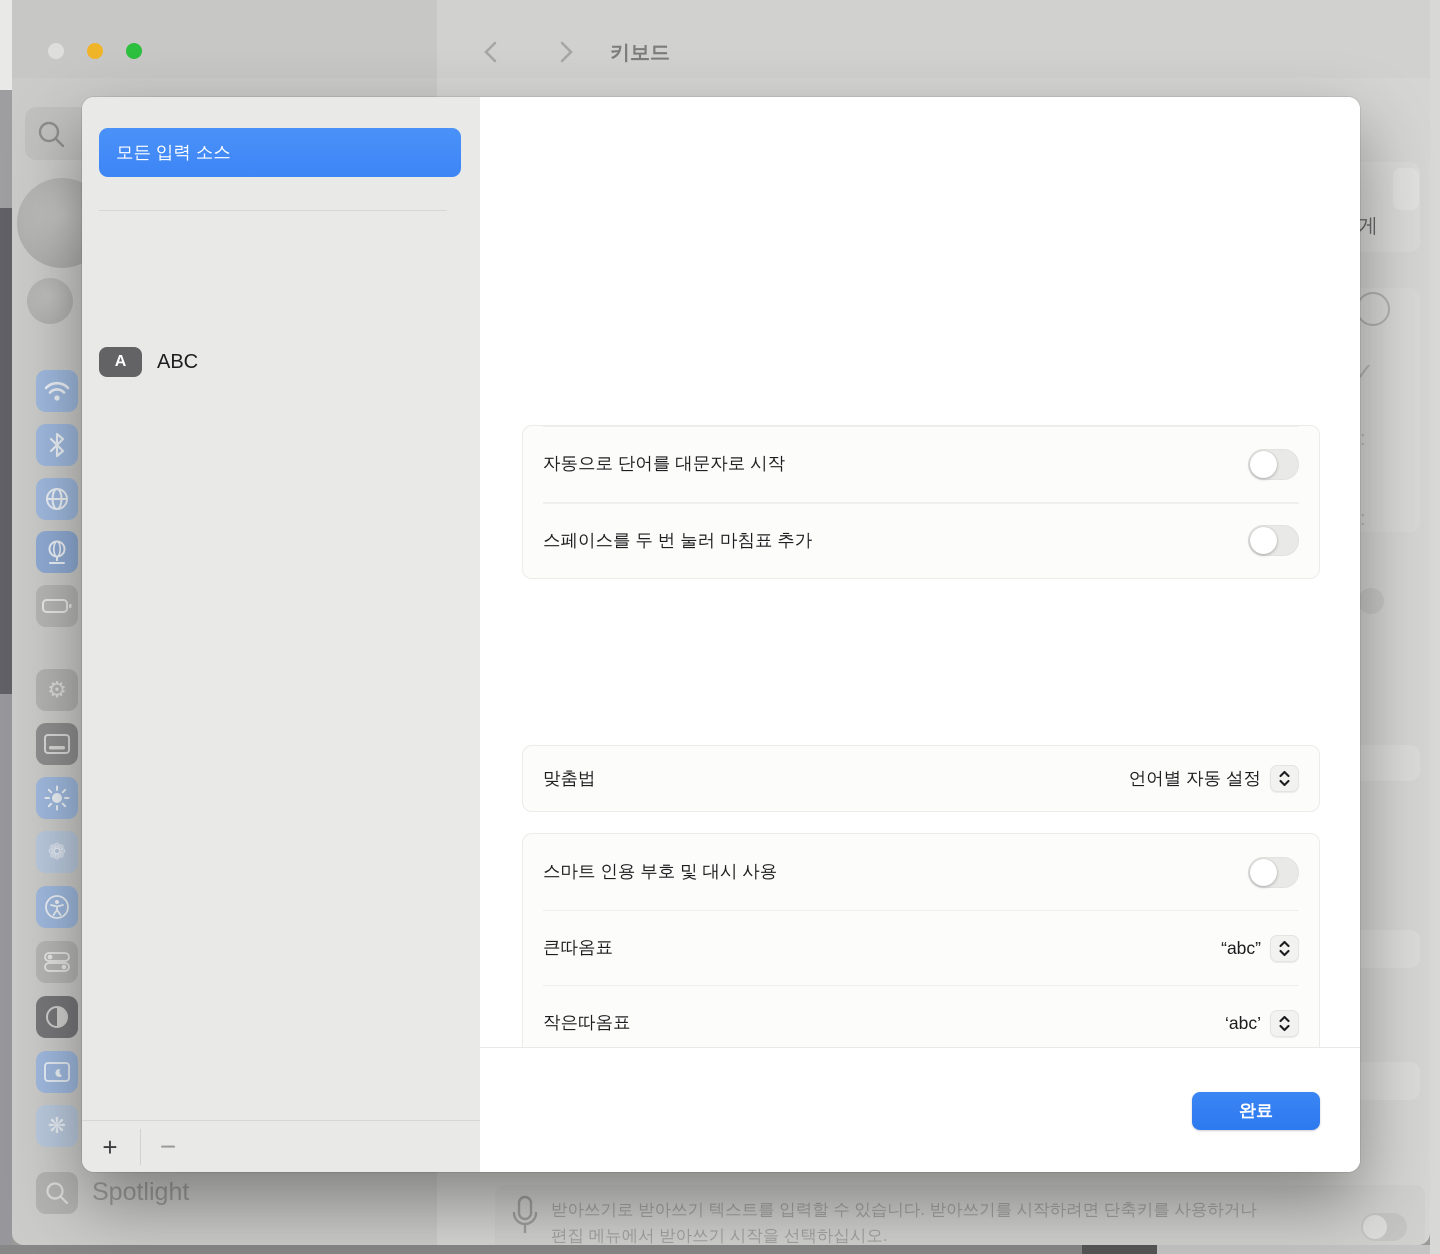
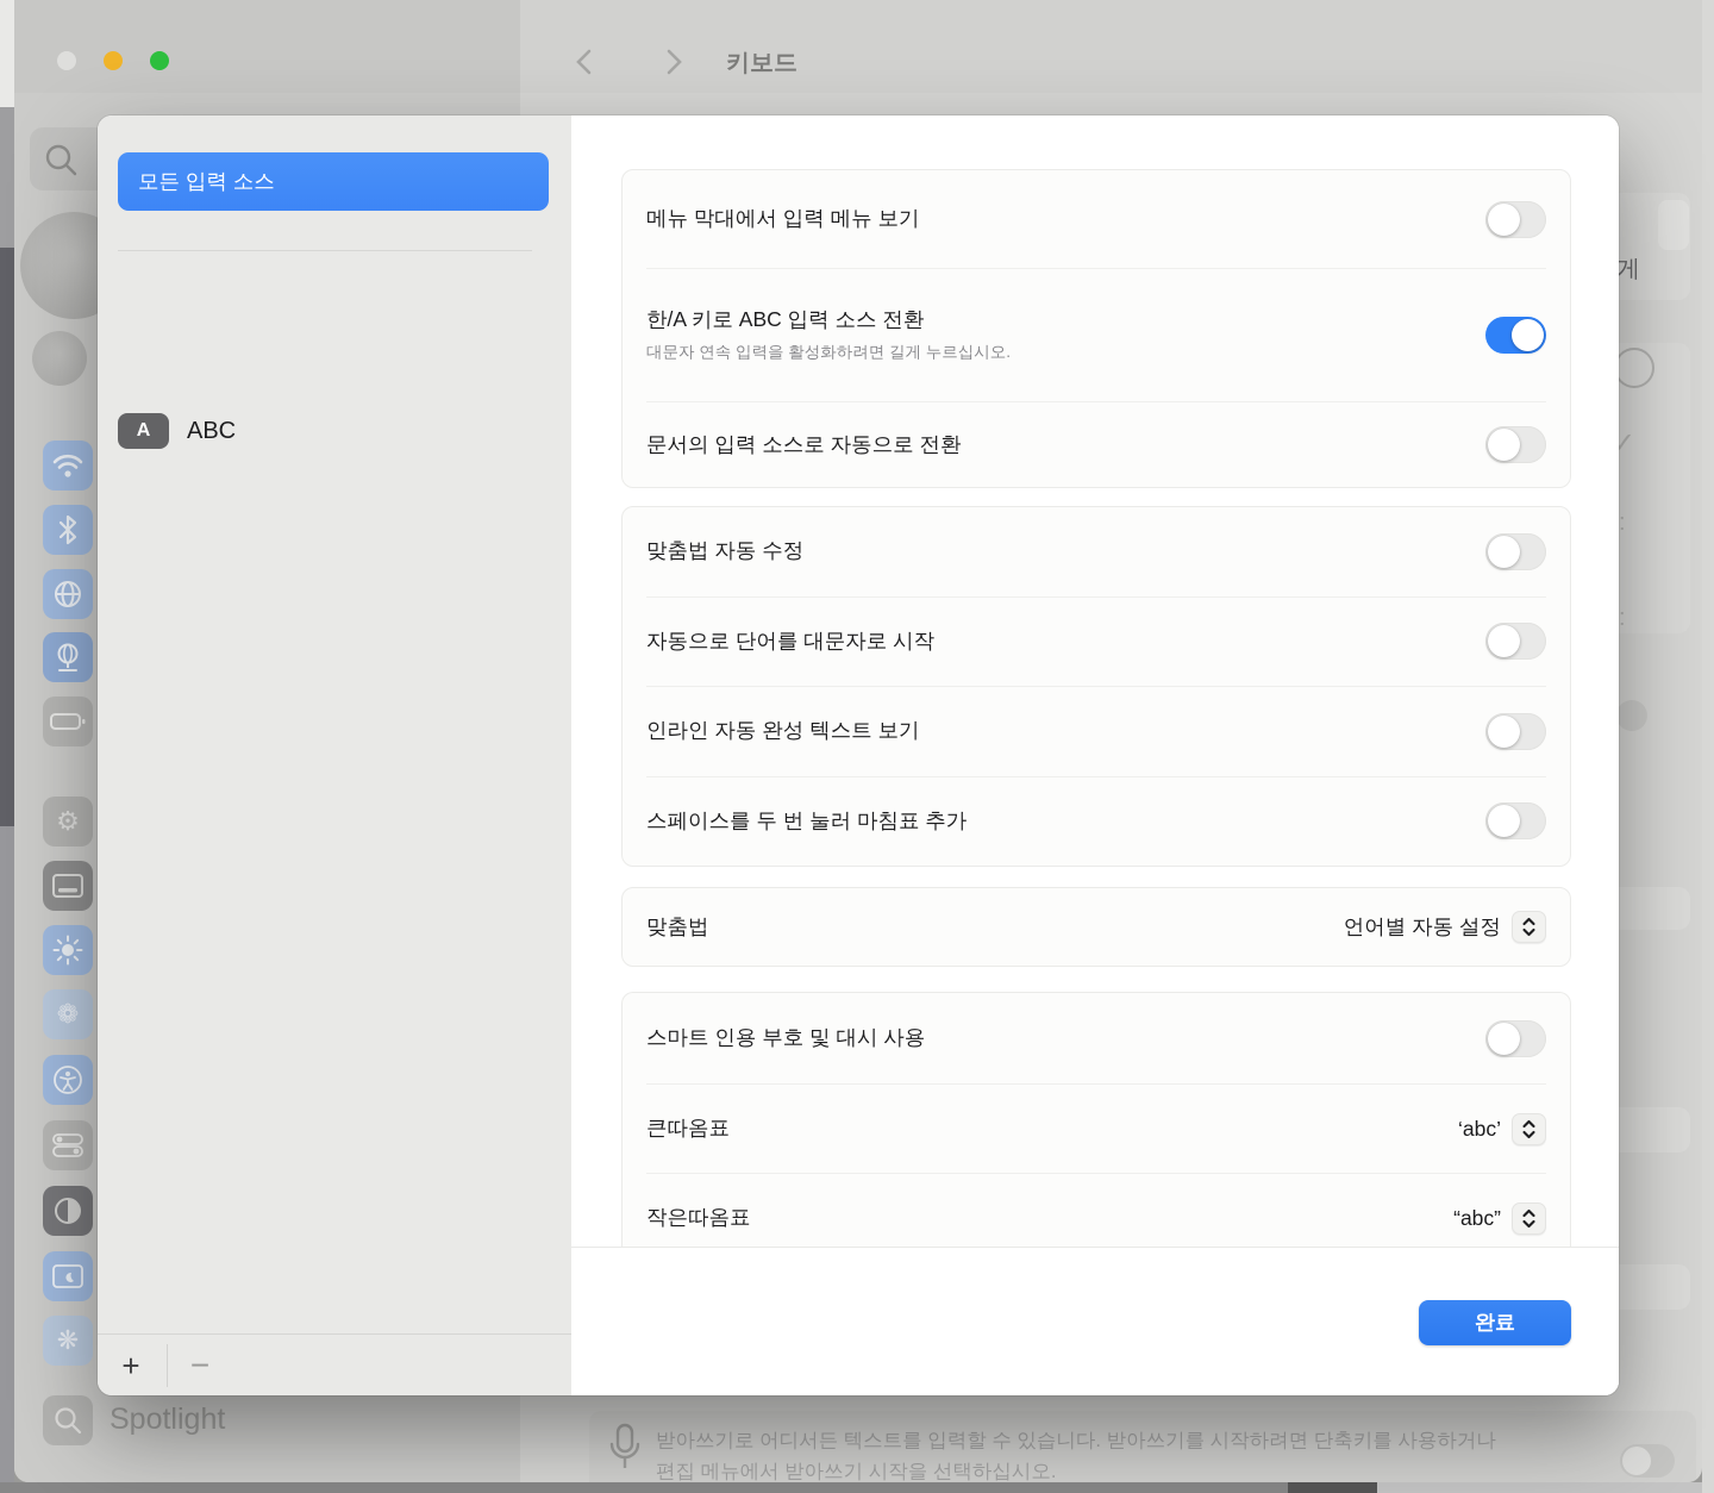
  키보드
  ⚙
  ❁
  ❋
  Spotlight
  게
  ✓
  :
  :
- 받아쓰기로 받아쓰기 텍스트를 입력할 수 있습니다. 받아쓰기를 시작하려면 단축키를 사용하거나
+ 받아쓰기로 어디서든 텍스트를 입력할 수 있습니다. 받아쓰기를 시작하려면 단축키를 사용하거나
  편집 메뉴에서 받아쓰기 시작을 선택하십시오.
  모든 입력 소스
  A
  ABC
  +
  −
+ 메뉴 막대에서 입력 메뉴 보기
+ 한/A 키로 ABC 입력 소스 전환
+ 대문자 연속 입력을 활성화하려면 길게 누르십시오.
+ 문서의 입력 소스로 자동으로 전환
+ 맞춤법 자동 수정
  자동으로 단어를 대문자로 시작
+ 인라인 자동 완성 텍스트 보기
  스페이스를 두 번 눌러 마침표 추가
  맞춤법
  언어별 자동 설정
  스마트 인용 부호 및 대시 사용
  큰따옴표
- “abc”
+ ‘abc’
  작은따옴표
- ‘abc’
+ “abc”
  완료
